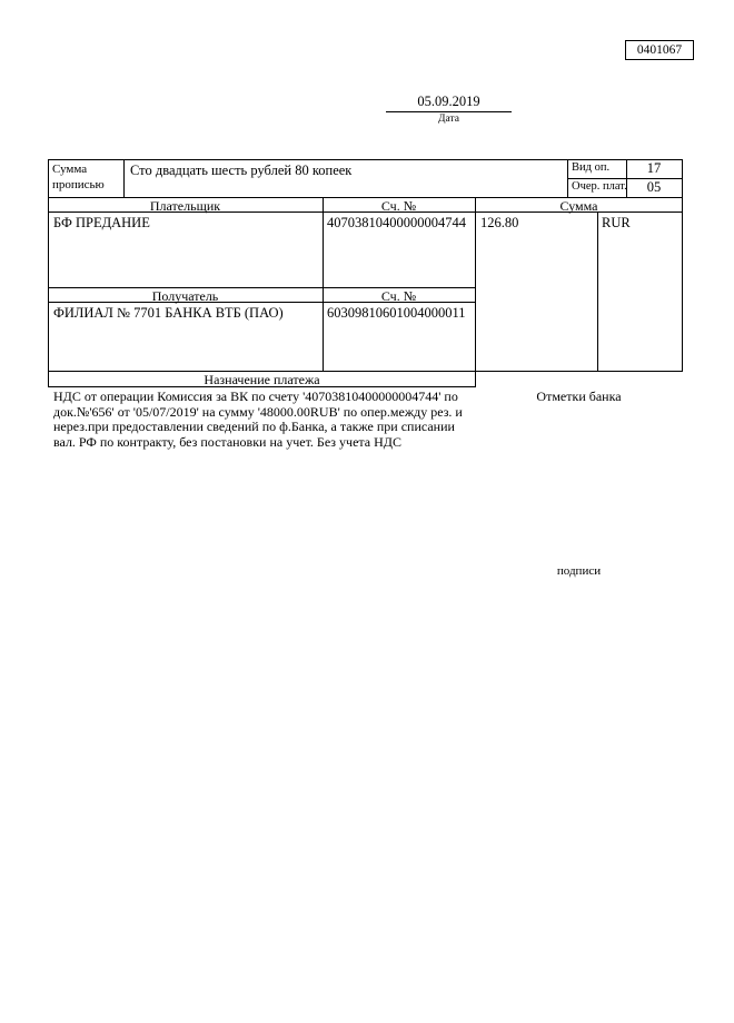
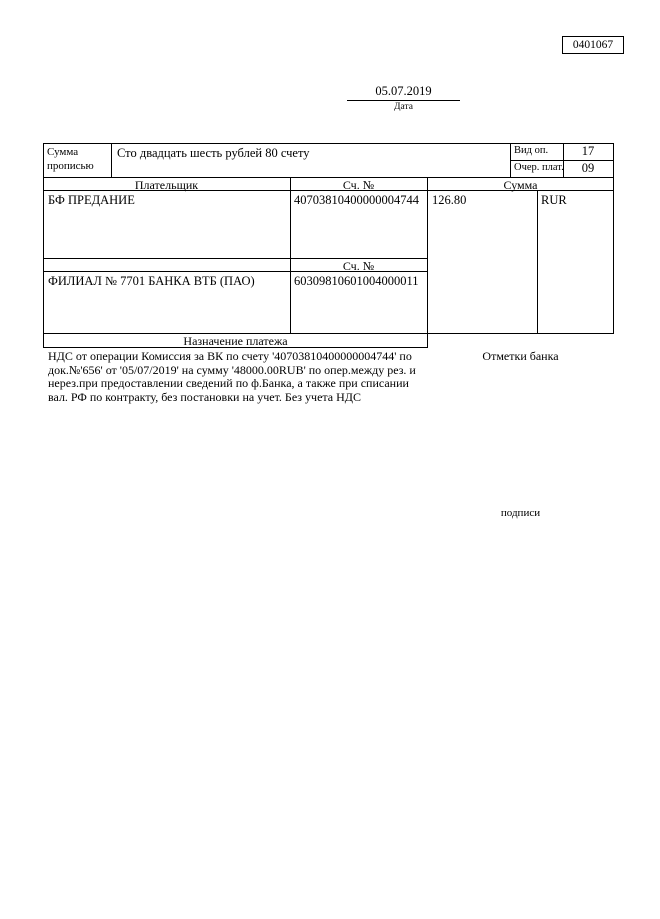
  0401067
- 05.09.2019
+ 05.07.2019
  Дата
  Сумма прописью
- Сто двадцать шесть рублей 80 копеек
+ Сто двадцать шесть рублей 80 счету
  Вид оп.
  17
  Очер. плат.
- 05
+ 09
  Плательщик
  Сч. №
  Сумма
  БФ ПРЕДАНИЕ
  40703810400000004744
  126.80
  RUR
- Получатель
  Сч. №
  ФИЛИАЛ № 7701 БАНКА ВТБ (ПАО)
  60309810601004000011
  Назначение платежа
  НДС от операции Комиссия за ВК по счету '40703810400000004744' по док.№'656' от '05/07/2019' на сумму '48000.00RUB' по опер.между рез. и нерез.при предоставлении сведений по ф.Банка, а также при списании вал. РФ по контракту, без постановки на учет. Без учета НДС
  Отметки банка
  подписи
